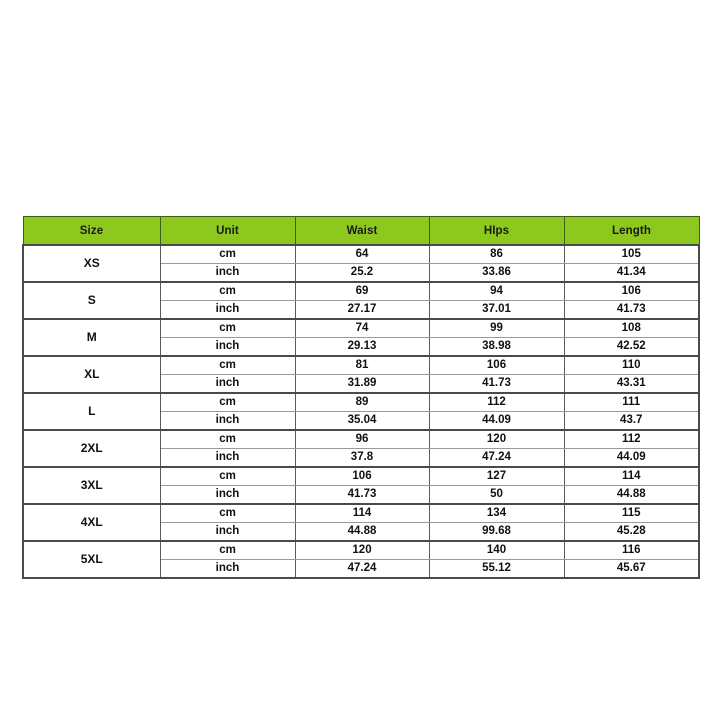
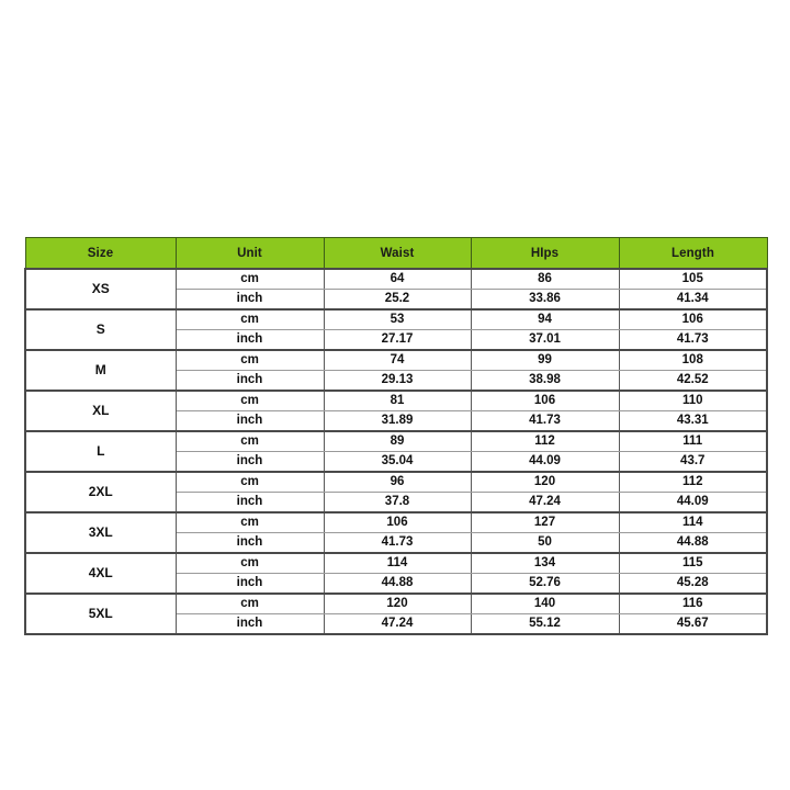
  Size	Unit	Waist	HIps	Length
  XS	cm	64	86	105
  inch	25.2	33.86	41.34
- S	cm	69	94	106
+ S	cm	53	94	106
  inch	27.17	37.01	41.73
  M	cm	74	99	108
  inch	29.13	38.98	42.52
  XL	cm	81	106	110
  inch	31.89	41.73	43.31
  L	cm	89	112	111
  inch	35.04	44.09	43.7
  2XL	cm	96	120	112
  inch	37.8	47.24	44.09
  3XL	cm	106	127	114
  inch	41.73	50	44.88
  4XL	cm	114	134	115
- inch	44.88	99.68	45.28
+ inch	44.88	52.76	45.28
  5XL	cm	120	140	116
  inch	47.24	55.12	45.67
